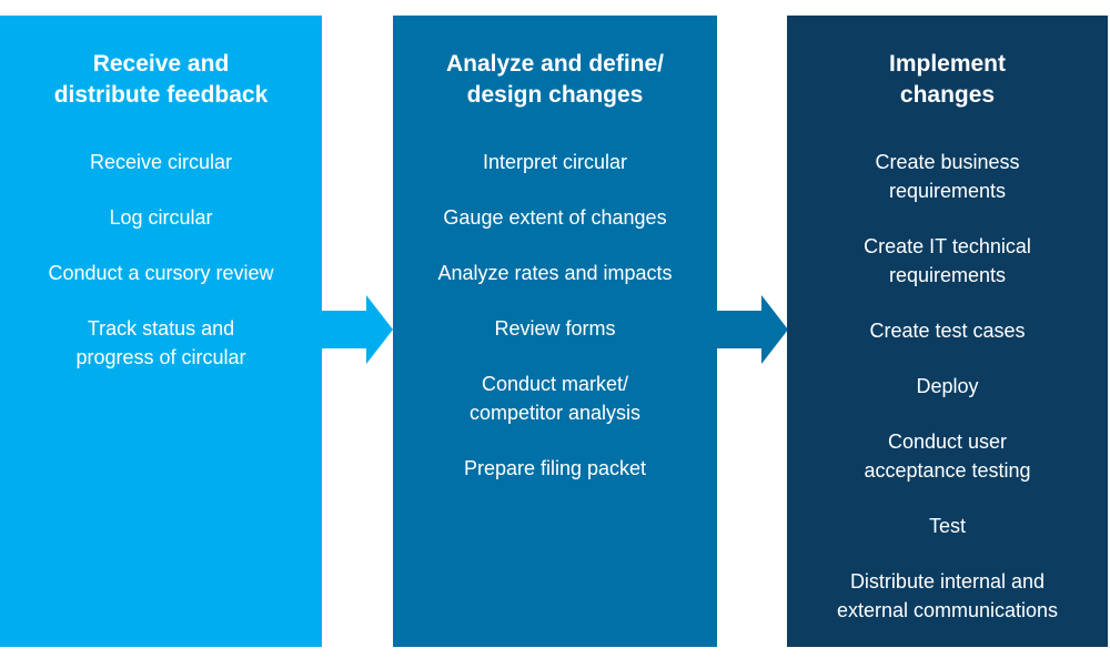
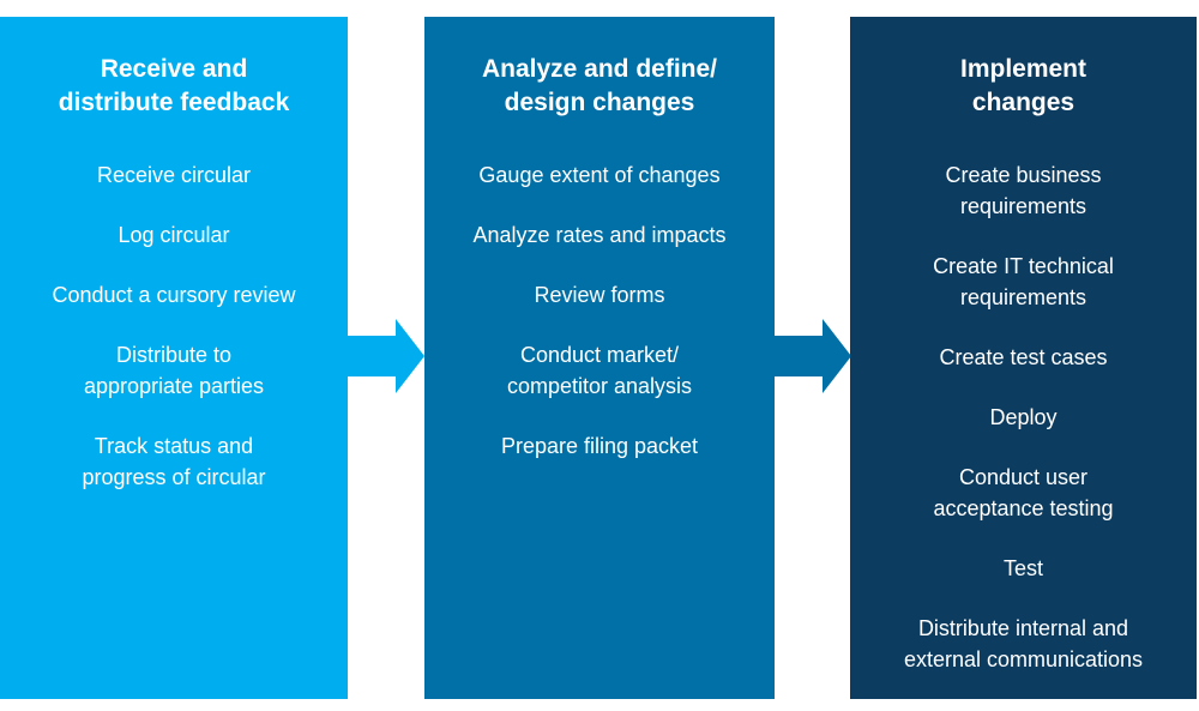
  Receive and
  distribute feedback
  Receive circular
  Log circular
  Conduct a cursory review
+ Distribute to
+ appropriate parties
  Track status and
  progress of circular
  Analyze and define/
  design changes
- Interpret circular
  Gauge extent of changes
  Analyze rates and impacts
  Review forms
  Conduct market/
  competitor analysis
  Prepare filing packet
  Implement
  changes
  Create business
  requirements
  Create IT technical
  requirements
  Create test cases
  Deploy
  Conduct user
  acceptance testing
  Test
  Distribute internal and
  external communications
